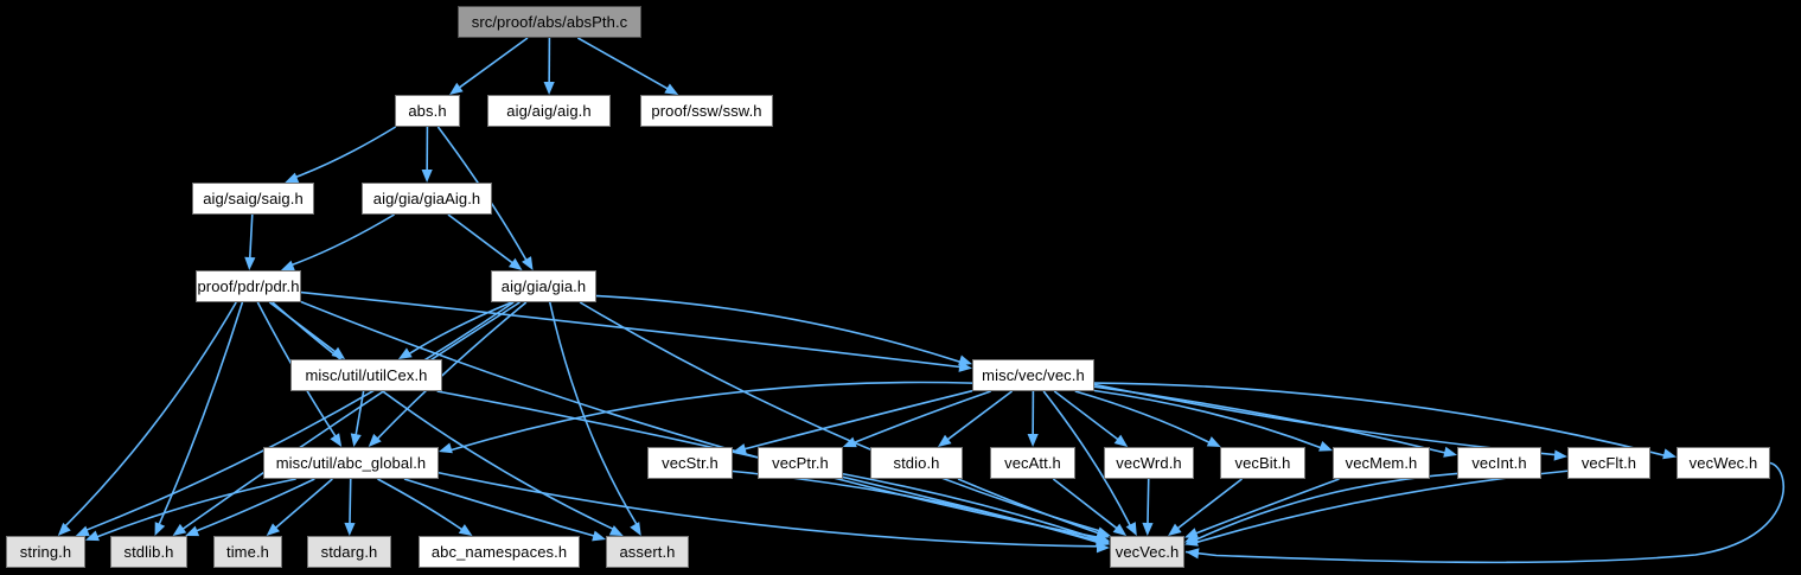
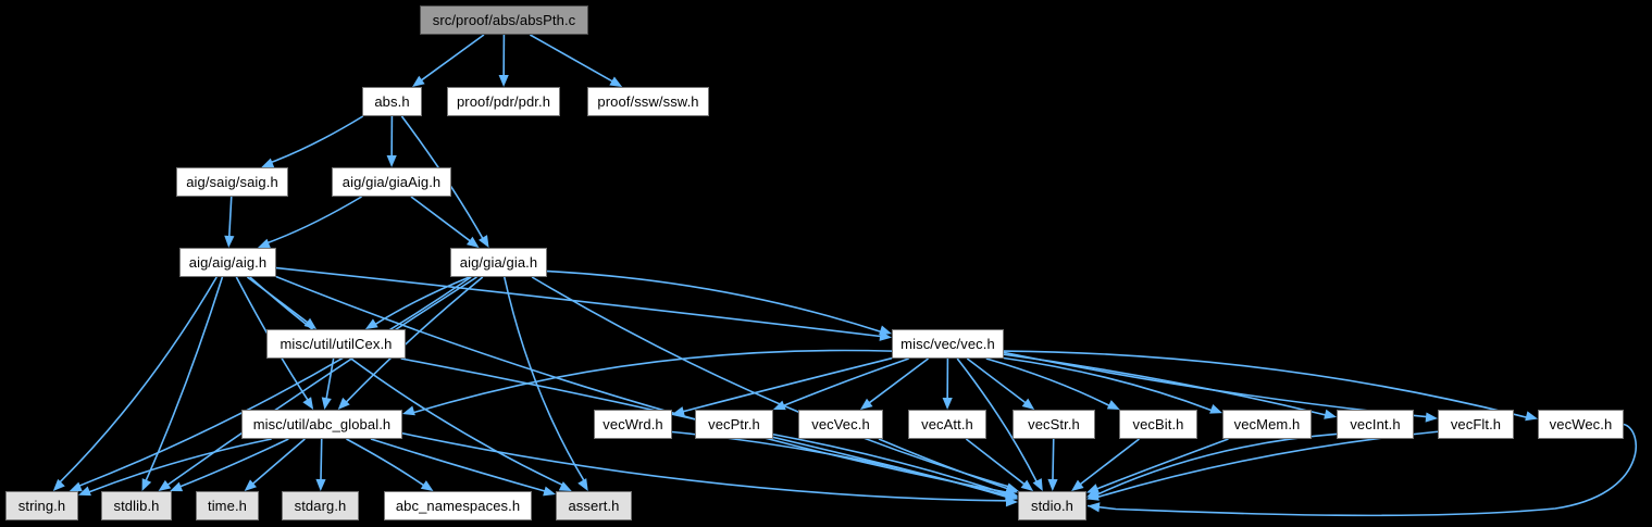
  src/proof/abs/absPth.c
  abs.h
- aig/aig/aig.h
+ proof/pdr/pdr.h
  proof/ssw/ssw.h
  aig/saig/saig.h
  aig/gia/giaAig.h
- proof/pdr/pdr.h
+ aig/aig/aig.h
  aig/gia/gia.h
  misc/util/utilCex.h
  misc/vec/vec.h
  misc/util/abc_global.h
- vecStr.h
+ vecWrd.h
  vecPtr.h
- stdio.h
+ vecVec.h
  vecAtt.h
- vecWrd.h
+ vecStr.h
  vecBit.h
  vecMem.h
  vecInt.h
  vecFlt.h
  vecWec.h
  string.h
  stdlib.h
  time.h
  stdarg.h
  abc_namespaces.h
  assert.h
- vecVec.h
+ stdio.h
